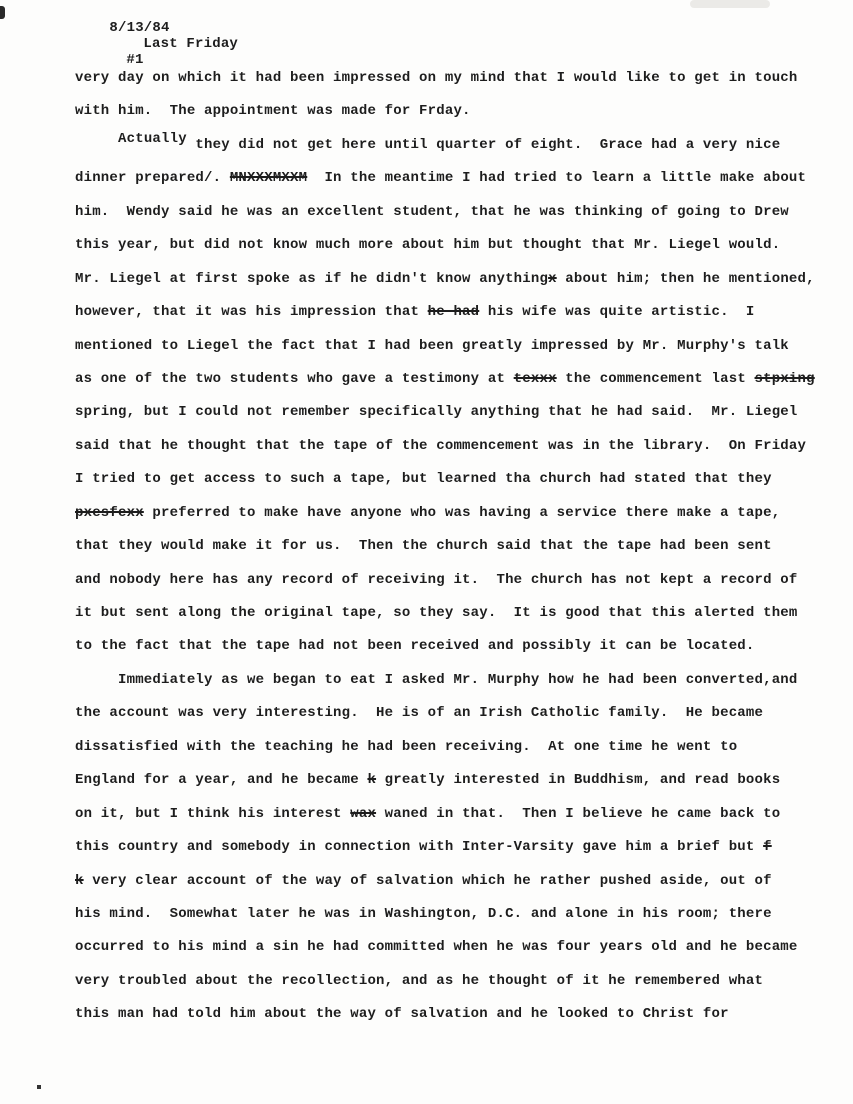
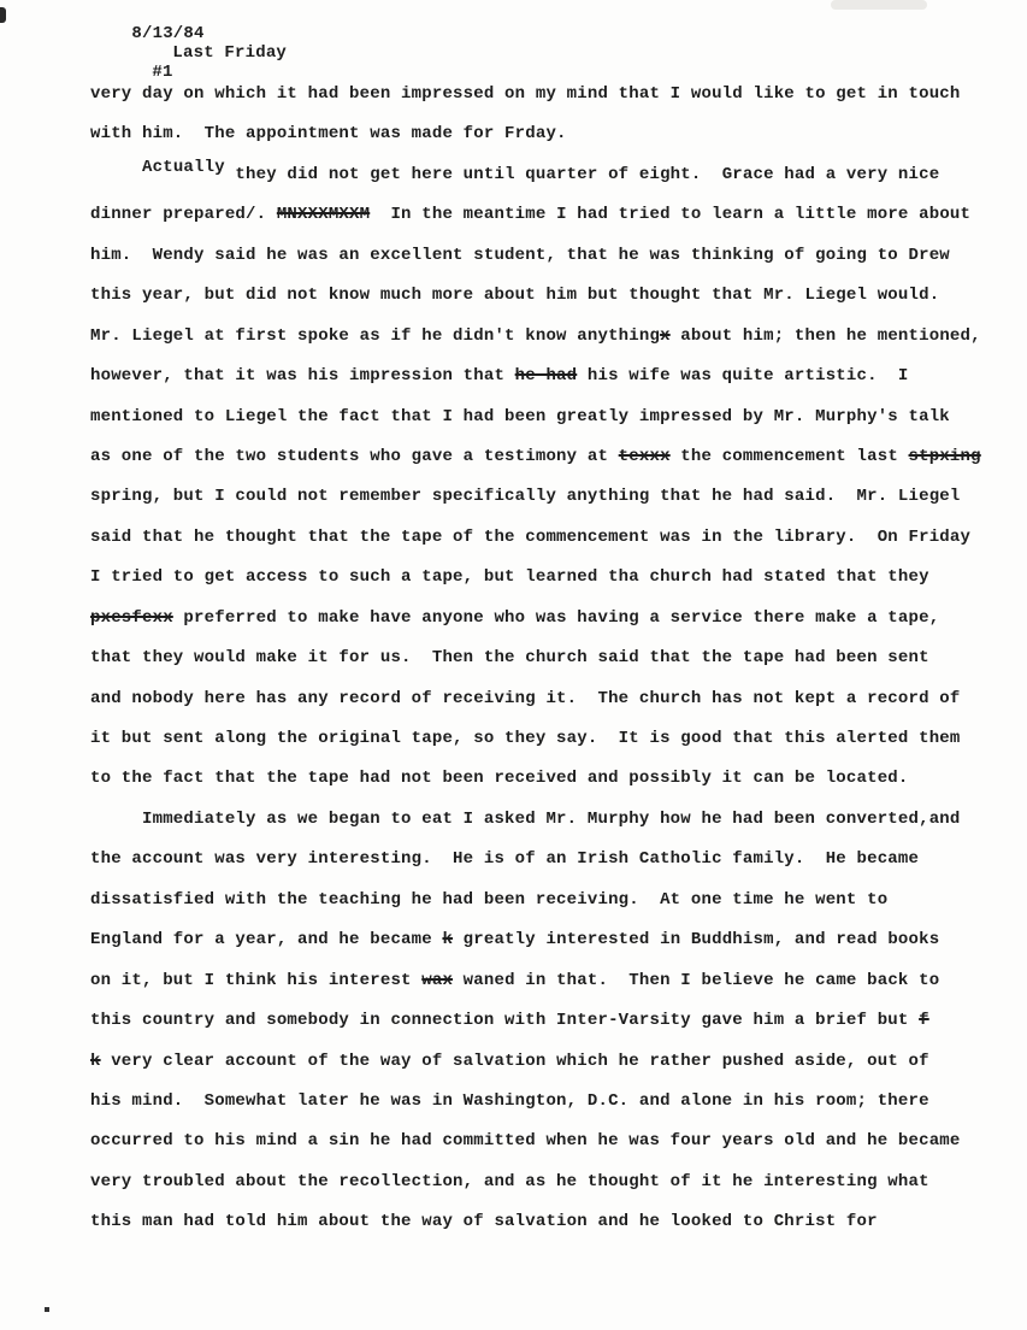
  8/13/84 Last Friday #1
  very day on which it had been impressed on my mind that I would like to get in touch
  with him. The appointment was made for Frday.
  Actually they did not get here until quarter of eight. Grace had a very nice
- dinner prepared/. MNXXXMXXM In the meantime I had tried to learn a little make about
+ dinner prepared/. MNXXXMXXM In the meantime I had tried to learn a little more about
  him. Wendy said he was an excellent student, that he was thinking of going to Drew
  this year, but did not know much more about him but thought that Mr. Liegel would.
  Mr. Liegel at first spoke as if he didn't know anythingx about him; then he mentioned,
  however, that it was his impression that he-had his wife was quite artistic. I
  mentioned to Liegel the fact that I had been greatly impressed by Mr. Murphy's talk
  as one of the two students who gave a testimony at texxx the commencement last stpxing
  spring, but I could not remember specifically anything that he had said. Mr. Liegel
  said that he thought that the tape of the commencement was in the library. On Friday
  I tried to get access to such a tape, but learned tha church had stated that they
  pxesfexx preferred to make have anyone who was having a service there make a tape,
  that they would make it for us. Then the church said that the tape had been sent
  and nobody here has any record of receiving it. The church has not kept a record of
  it but sent along the original tape, so they say. It is good that this alerted them
  to the fact that the tape had not been received and possibly it can be located.
  Immediately as we began to eat I asked Mr. Murphy how he had been converted,and
  the account was very interesting. He is of an Irish Catholic family. He became
  dissatisfied with the teaching he had been receiving. At one time he went to
  England for a year, and he became k greatly interested in Buddhism, and read books
  on it, but I think his interest wax waned in that. Then I believe he came back to
  this country and somebody in connection with Inter-Varsity gave him a brief but f
  k very clear account of the way of salvation which he rather pushed aside, out of
  his mind. Somewhat later he was in Washington, D.C. and alone in his room; there
  occurred to his mind a sin he had committed when he was four years old and he became
- very troubled about the recollection, and as he thought of it he remembered what
+ very troubled about the recollection, and as he thought of it he interesting what
  this man had told him about the way of salvation and he looked to Christ for
